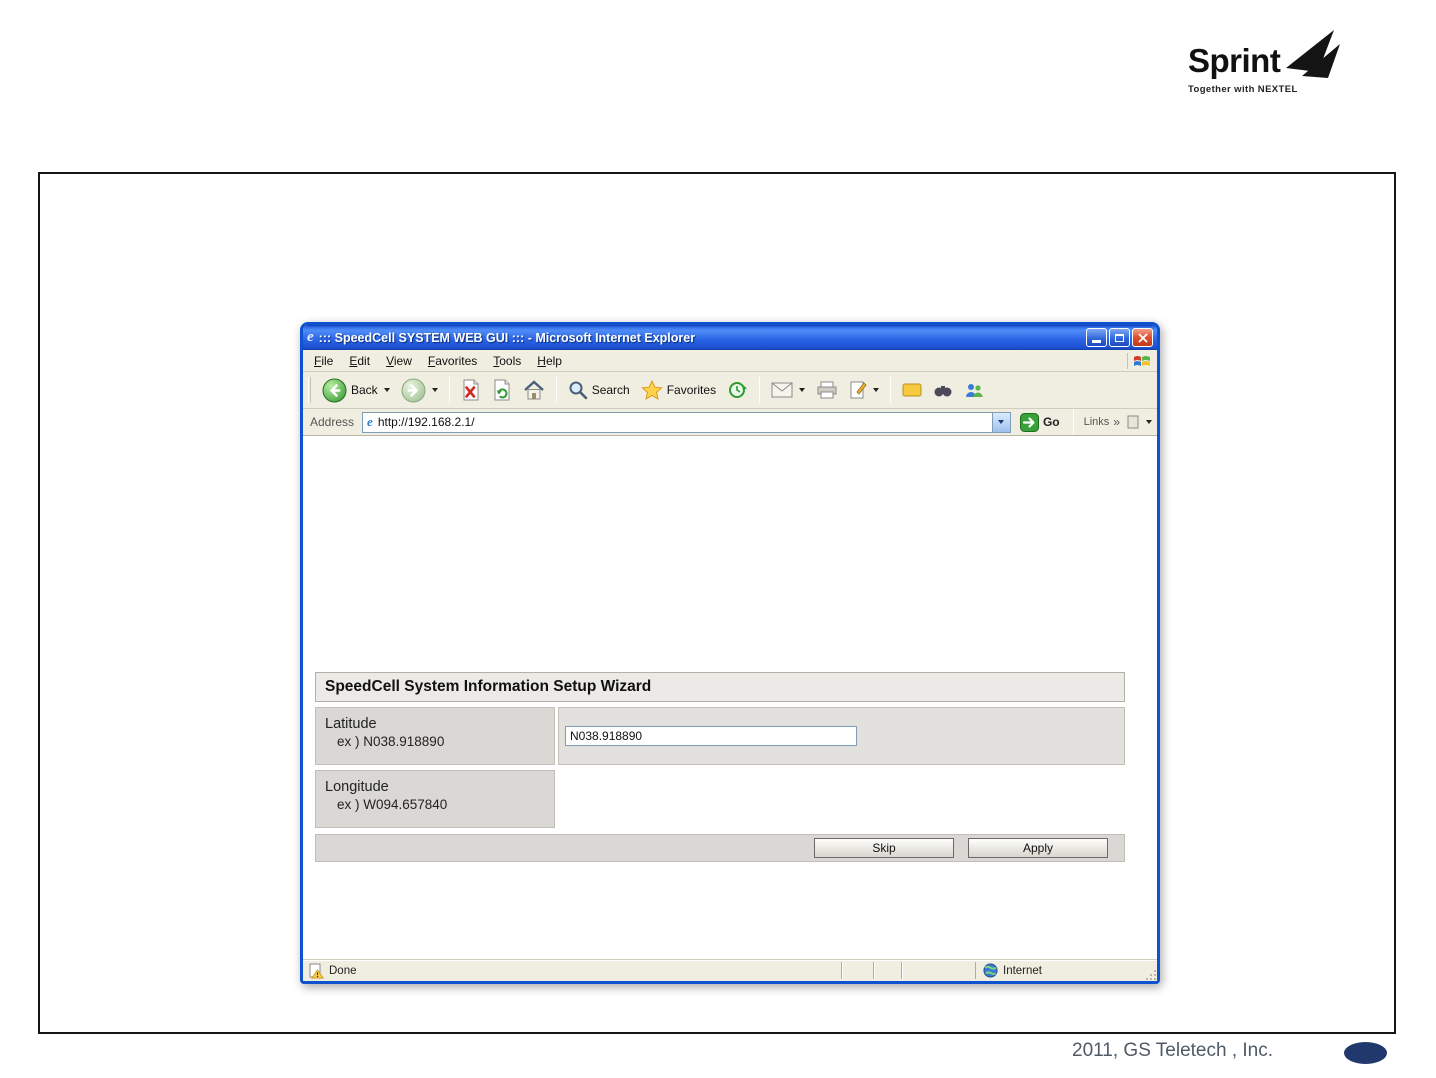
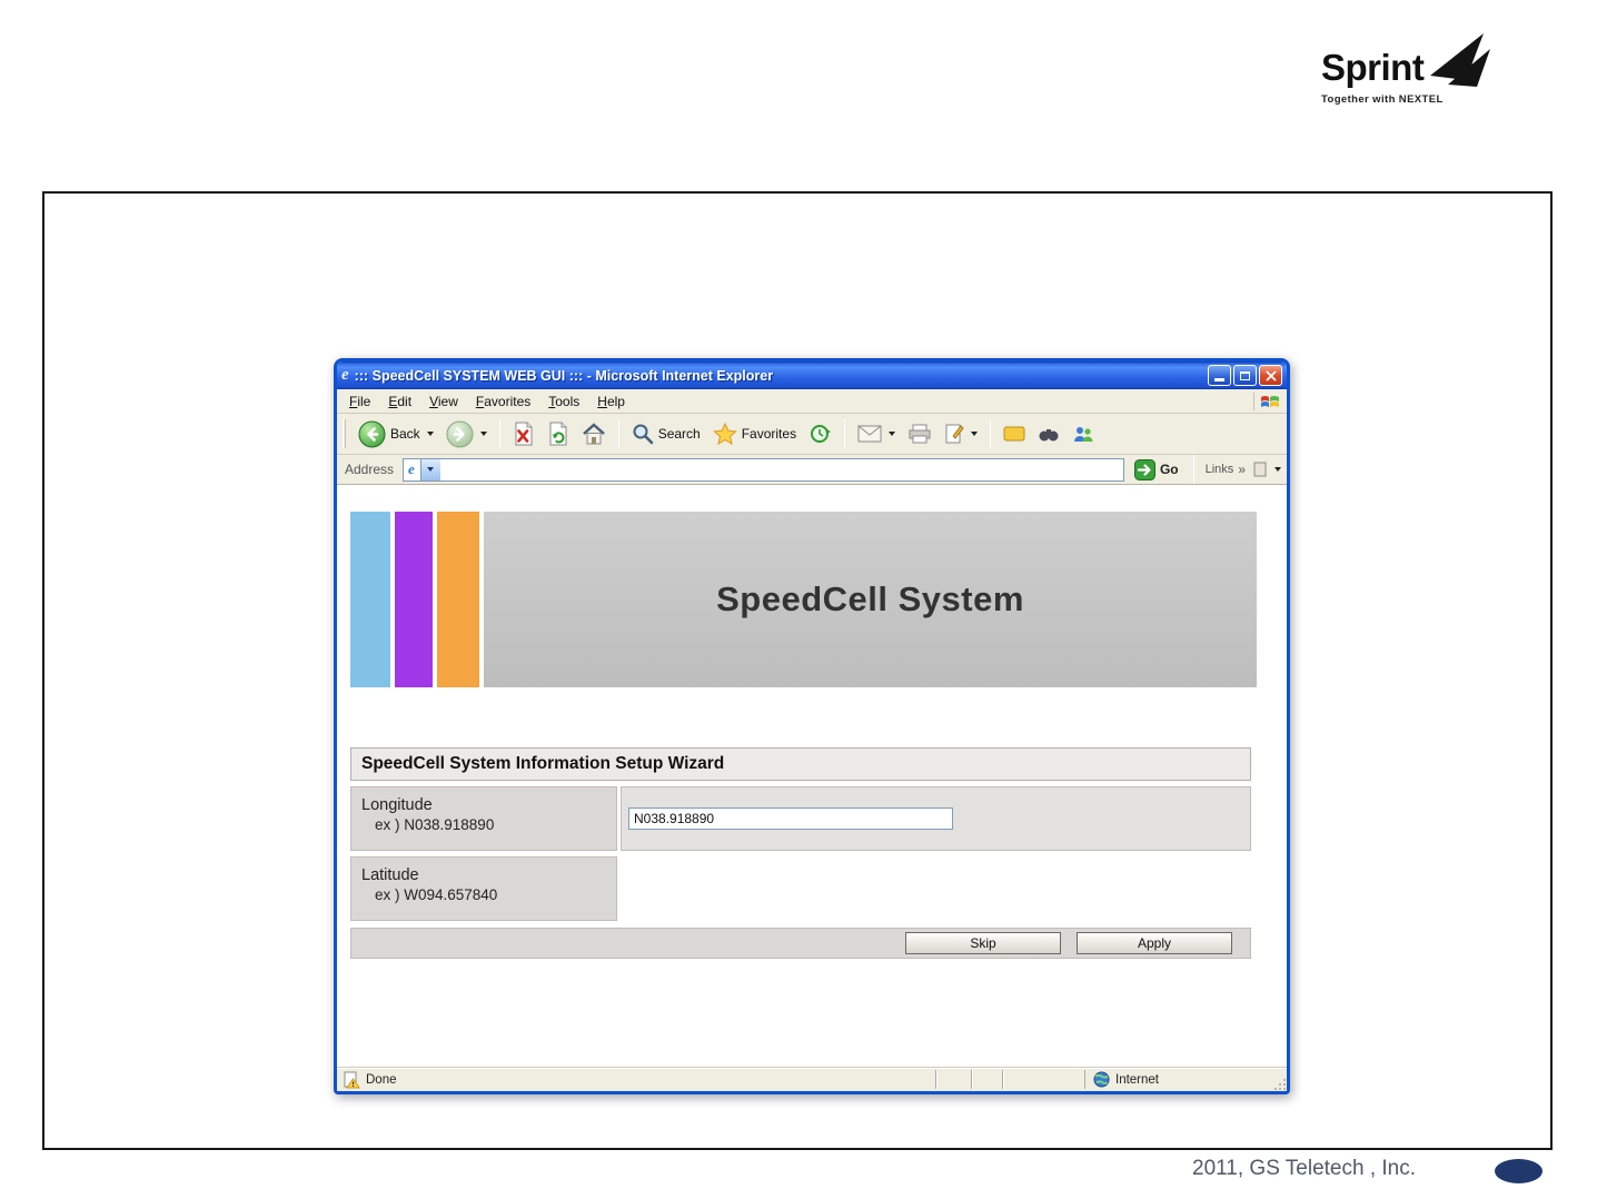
  Sprint
  Together with NEXTEL
  e
  ::: SpeedCell SYSTEM WEB GUI ::: - Microsoft Internet Explorer
  File
  Edit
  View
  Favorites
  Tools
  Help
  Back
  Search
  Favorites
  Address
  e
- http://192.168.2.1/
  Go
  Links
  »
+ SpeedCell System
  SpeedCell System Information Setup Wizard
- Latitude
+ Longitude
  ex ) N038.918890
  N038.918890
- Longitude
+ Latitude
  ex ) W094.657840
  Skip
  Apply
  Done
  Internet
  2011, GS Teletech , Inc.
